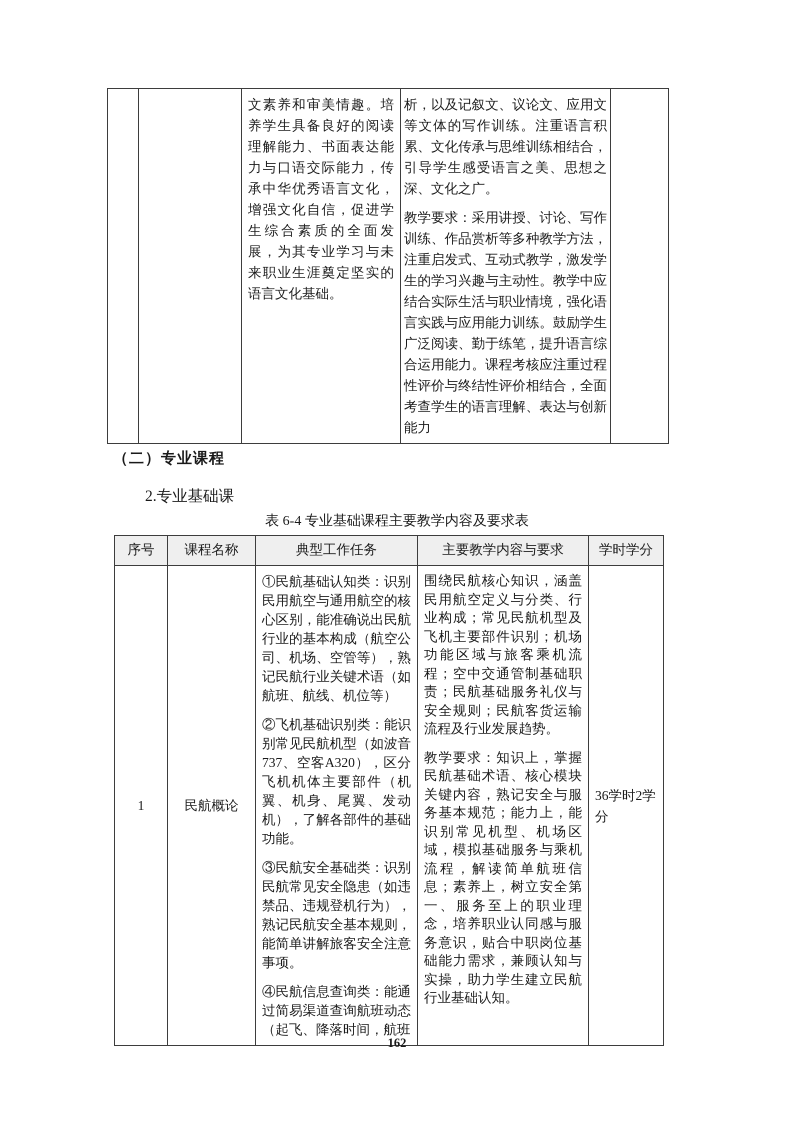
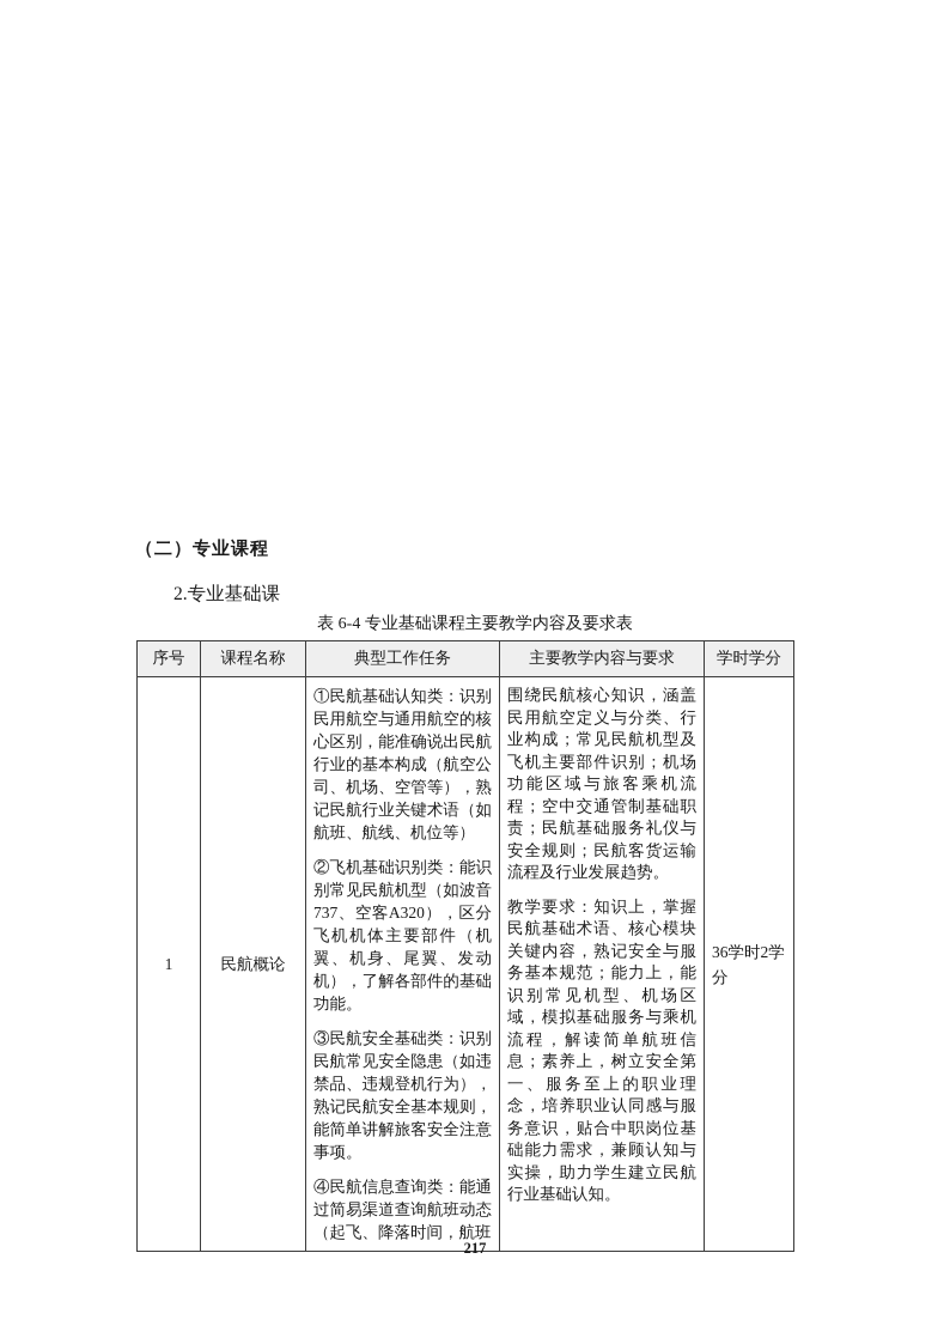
- 		文素养和审美情趣。培养学生具备良好的阅读理解能力、书面表达能力与口语交际能力，传承中华优秀语言文化，增强文化自信，促进学生综合素质的全面发展，为其专业学习与未来职业生涯奠定坚实的语言文化基础。	析，以及记叙文、议论文、应用文等文体的写作训练。注重语言积累、文化传承与思维训练相结合，引导学生感受语言之美、思想之深、文化之广。 教学要求：采用讲授、讨论、写作训练、作品赏析等多种教学方法，注重启发式、互动式教学，激发学生的学习兴趣与主动性。教学中应结合实际生活与职业情境，强化语言实践与应用能力训练。鼓励学生广泛阅读、勤于练笔，提升语言综合运用能力。课程考核应注重过程性评价与终结性评价相结合，全面考查学生的语言理解、表达与创新能力
  （二）专业课程
  2.专业基础课
  表 6-4 专业基础课程主要教学内容及要求表
  序号	课程名称	典型工作任务	主要教学内容与要求	学时学分
  1	民航概论	①民航基础认知类：识别民用航空与通用航空的核心区别，能准确说出民航行业的基本构成（航空公司、机场、空管等），熟记民航行业关键术语（如航班、航线、机位等） ②飞机基础识别类：能识别常见民航机型（如波音737、空客A320），区分飞机机体主要部件（机翼、机身、尾翼、发动机），了解各部件的基础功能。 ③民航安全基础类：识别民航常见安全隐患（如违禁品、违规登机行为），熟记民航安全基本规则，能简单讲解旅客安全注意事项。 ④民航信息查询类：能通过简易渠道查询航班动态（起飞、降落时间，航班	围绕民航核心知识，涵盖民用航空定义与分类、行业构成；常见民航机型及飞机主要部件识别；机场功能区域与旅客乘机流程；空中交通管制基础职责；民航基础服务礼仪与安全规则；民航客货运输流程及行业发展趋势。 教学要求：知识上，掌握民航基础术语、核心模块关键内容，熟记安全与服务基本规范；能力上，能识别常见机型、机场区域，模拟基础服务与乘机流程，解读简单航班信息；素养上，树立安全第一、服务至上的职业理念，培养职业认同感与服务意识，贴合中职岗位基础能力需求，兼顾认知与实操，助力学生建立民航行业基础认知。	36学时2学分
- 162
+ 217
